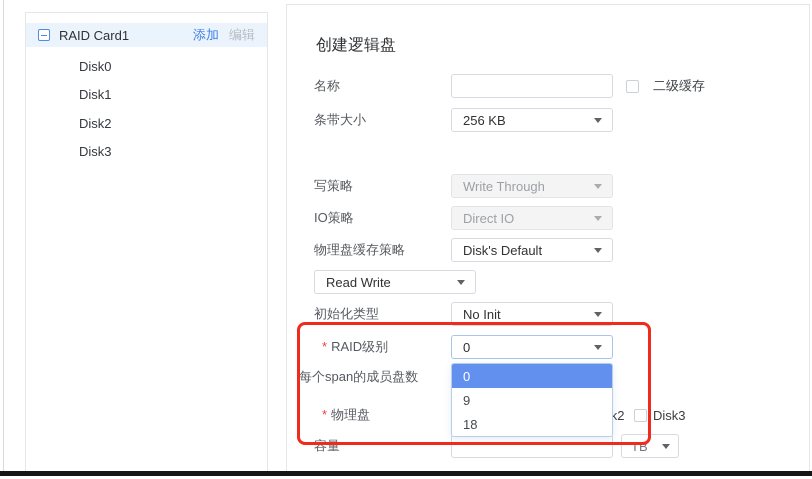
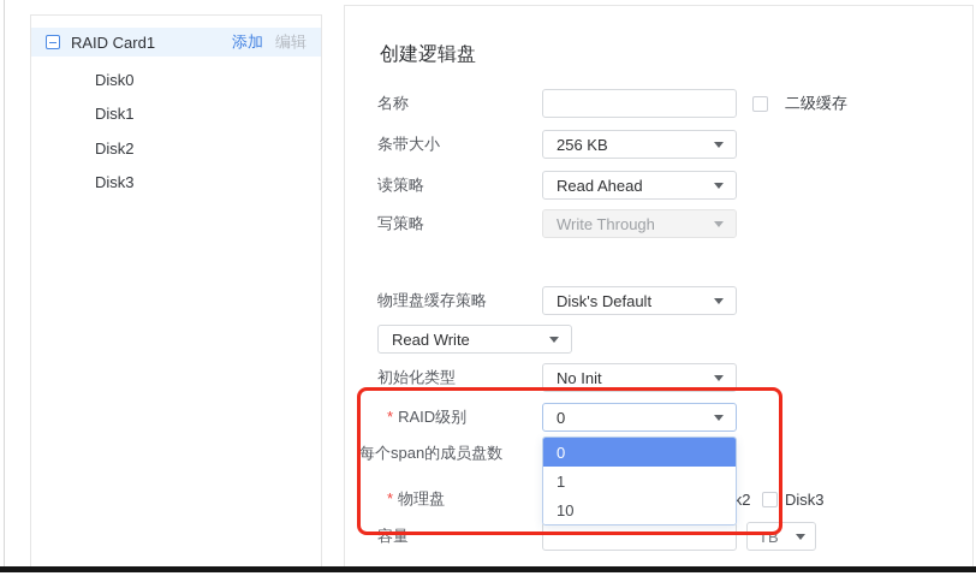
  RAID Card1
  添加
  编辑
  Disk0
  Disk1
  Disk2
  Disk3
  创建逻辑盘
  名称
  二级缓存
  条带大小
  256 KB
+ 读策略
+ Read Ahead
  写策略
  Write Through
- IO策略
- Direct IO
  物理盘缓存策略
  Disk's Default
  Read Write
  初始化类型
  No Init
  * RAID级别
  0
  每个span的成员盘数
  * 物理盘
  Disk3
  容量
  TB
  0
- 9
+ 1
- 18
+ 10
